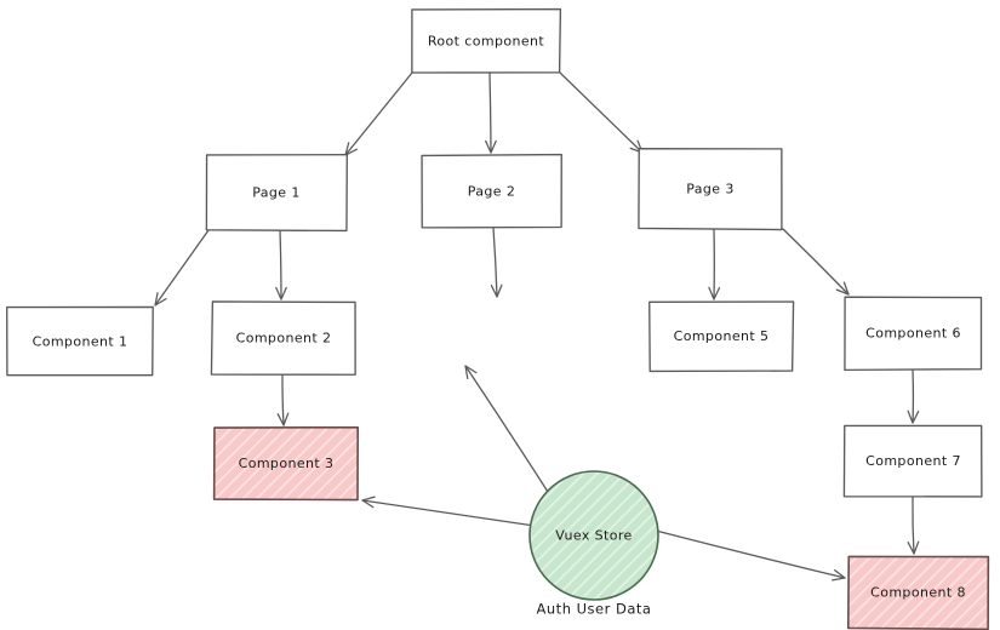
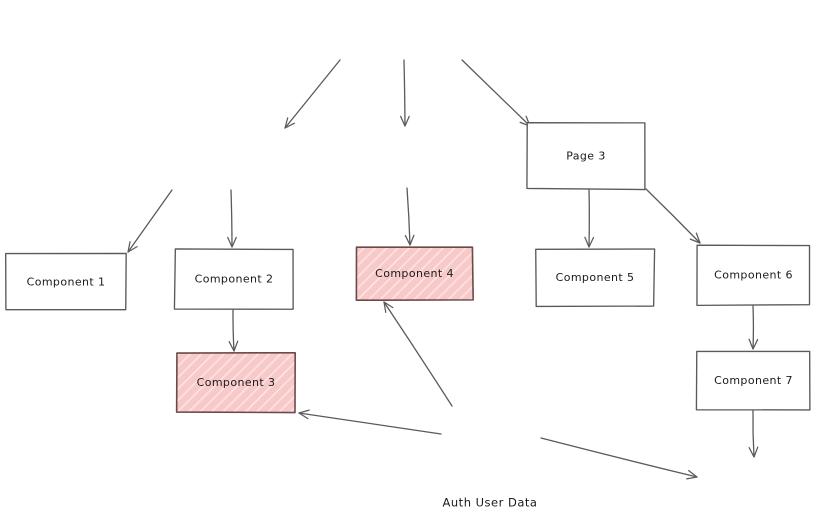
- Root component
- Page 1
- Page 2
  Page 3
  Component 1
  Component 2
  Component 3
+ Component 4
  Component 5
  Component 6
  Component 7
- Component 8
- Vuex Store
  Auth User Data
